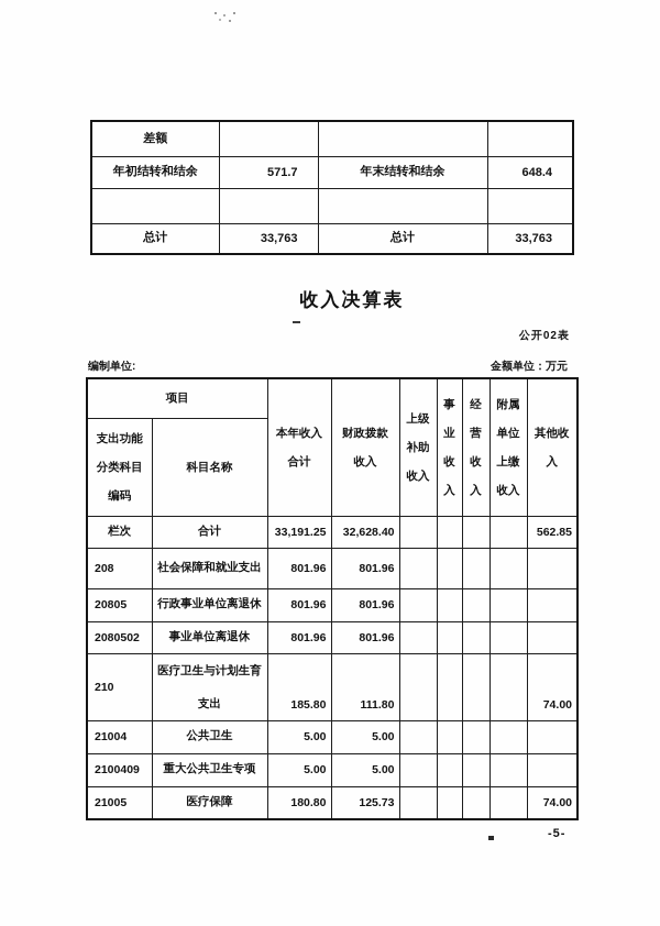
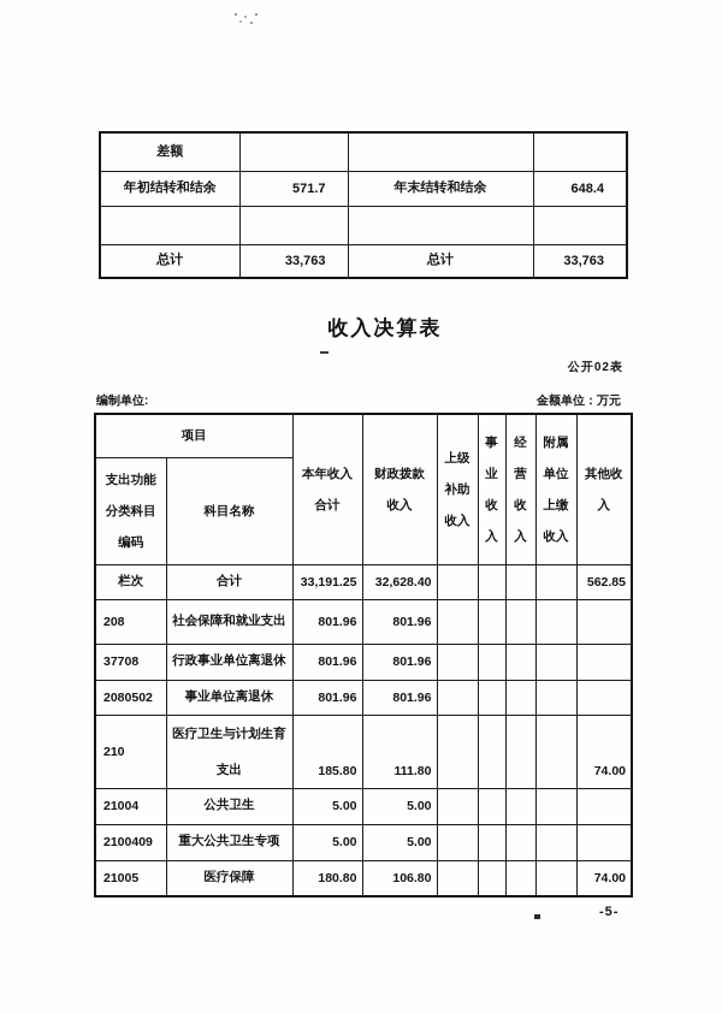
  差额
  年初结转和结余	571.7	年末结转和结余	648.4
  总计	33,763	总计	33,763
  收入决算表
  公开02表
  编制单位:
  金额单位：万元
  项目	本年收入 合计	财政拨款 收入	上级 补助 收入	事 业 收 入	经 营 收 入	附属 单位 上缴 收入	其他收 入
  支出功能 分类科目 编码	科目名称
  栏次	合计	33,191.25	32,628.40					562.85
  208	社会保障和就业支出	801.96	801.96
- 20805	行政事业单位离退休	801.96	801.96
+ 37708	行政事业单位离退休	801.96	801.96
  2080502	事业单位离退休	801.96	801.96
  210	医疗卫生与计划生育 支出	185.80	111.80					74.00
  21004	公共卫生	5.00	5.00
  2100409	重大公共卫生专项	5.00	5.00
- 21005	医疗保障	180.80	125.73					74.00
+ 21005	医疗保障	180.80	106.80					74.00
  -5-
